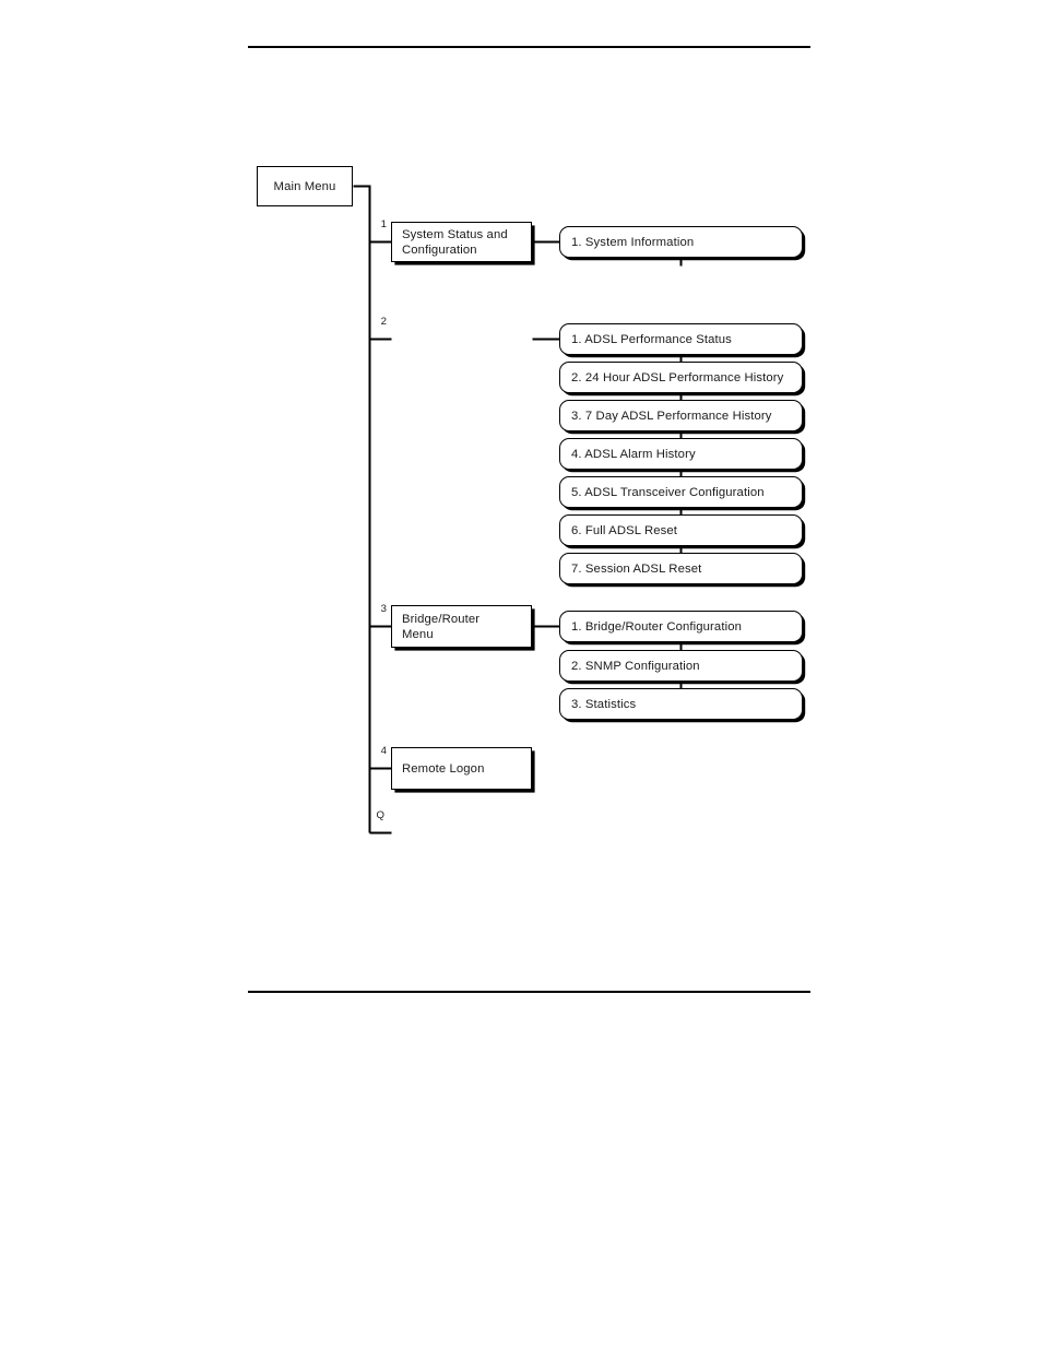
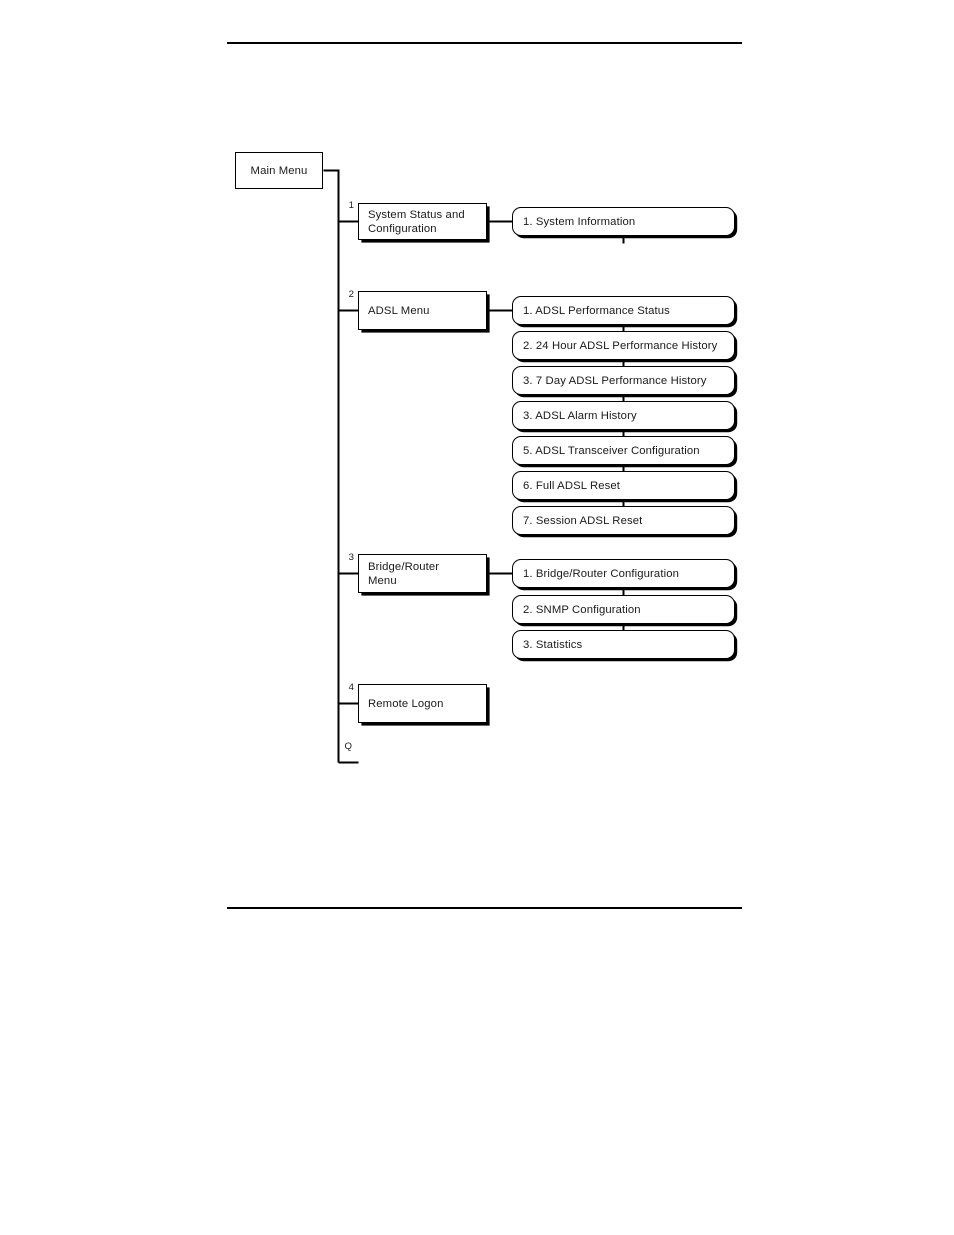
  Main Menu
  1
  System Status and
  Configuration
  1. System Information
  2
+ ADSL Menu
  1. ADSL Performance Status
  2. 24 Hour ADSL Performance History
  3. 7 Day ADSL Performance History
- 4. ADSL Alarm History
+ 3. ADSL Alarm History
  5. ADSL Transceiver Configuration
  6. Full ADSL Reset
  7. Session ADSL Reset
  3
  Bridge/Router
  Menu
  1. Bridge/Router Configuration
  2. SNMP Configuration
  3. Statistics
  4
  Remote Logon
  Q
